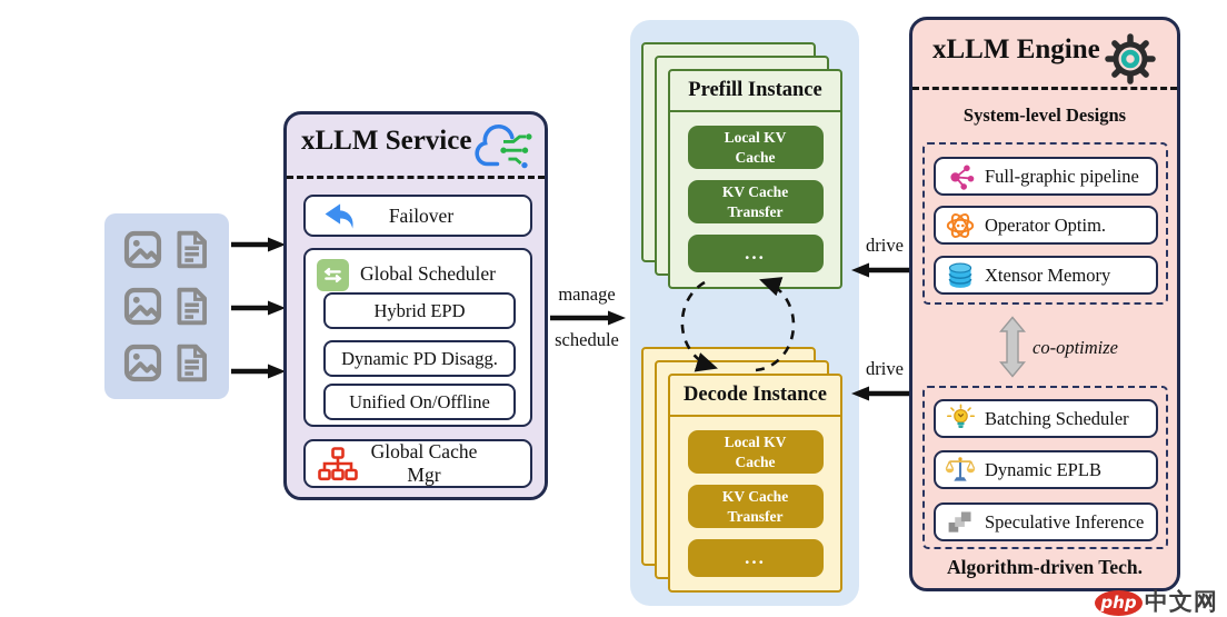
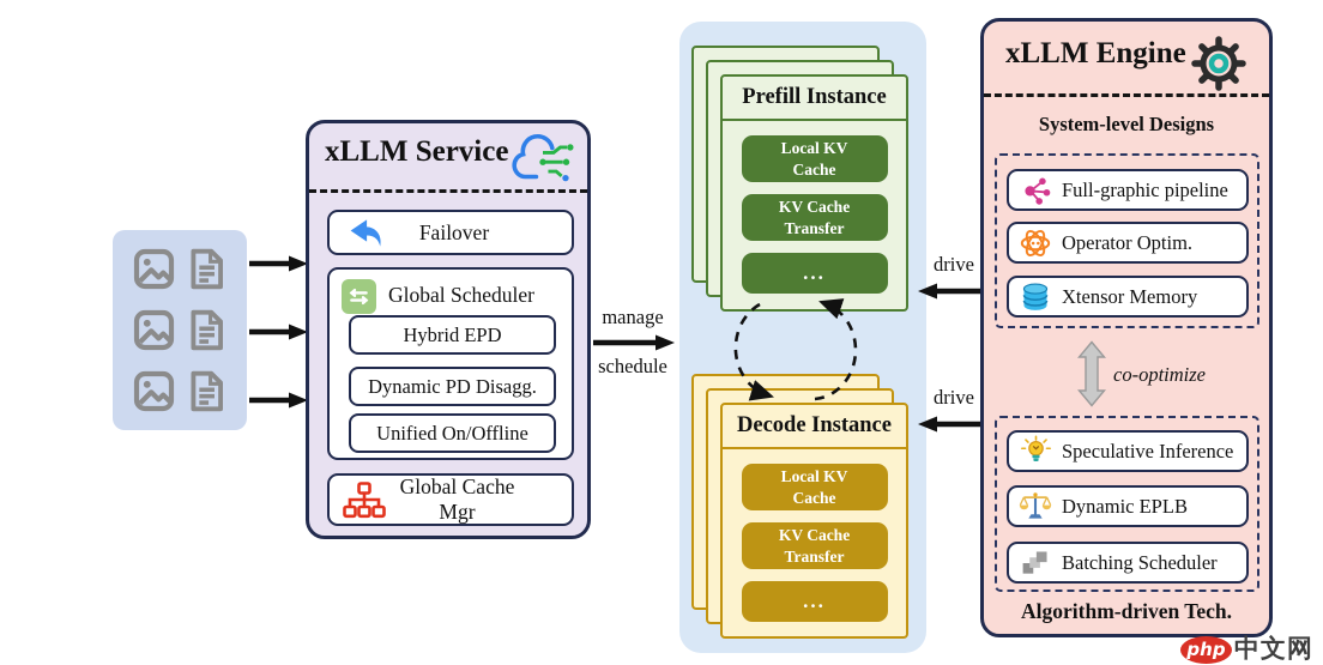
  xLLM Service
  Failover
  Global Scheduler
  Hybrid EPD
  Dynamic PD Disagg.
  Unified On/Offline
  Global Cache Mgr
  manage
  schedule
  Prefill Instance
  Local KV Cache
  KV Cache Transfer
  ...
  Decode Instance
  Local KV Cache
  KV Cache Transfer
  ...
  drive
  drive
  xLLM Engine
  System-level Designs
  Full-graphic pipeline
  Operator Optim.
  Xtensor Memory
  co-optimize
- Batching Scheduler
+ Speculative Inference
  Dynamic EPLB
- Speculative Inference
+ Batching Scheduler
  Algorithm-driven Tech.
  php
  中文网
